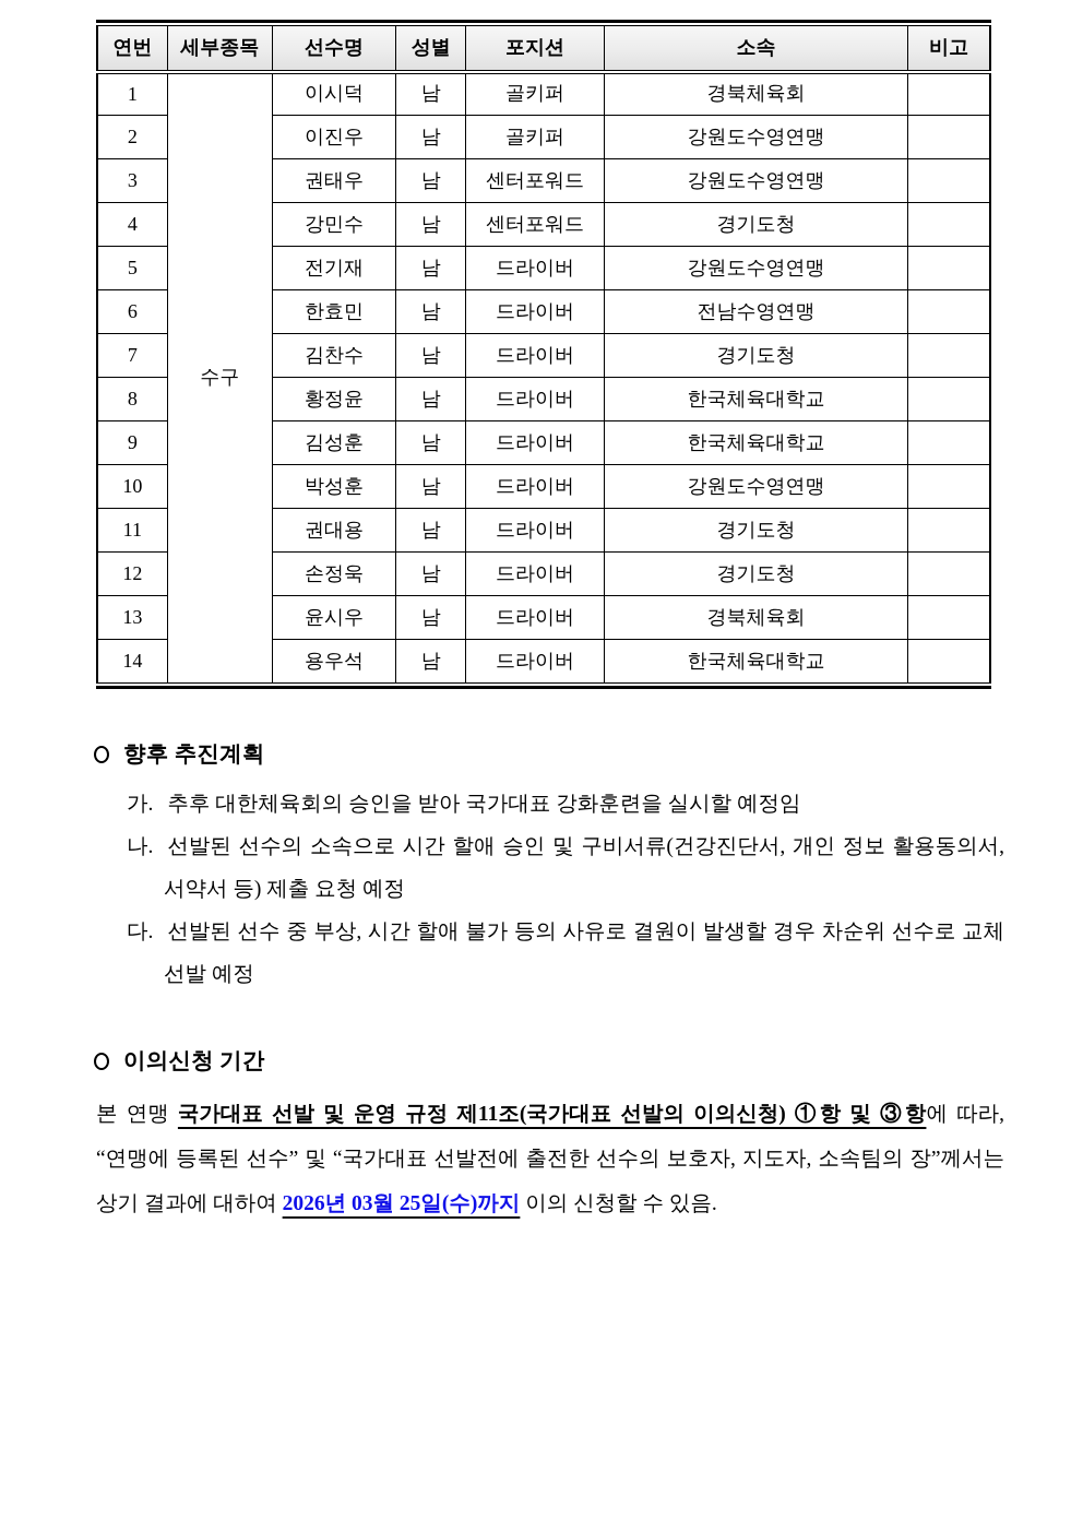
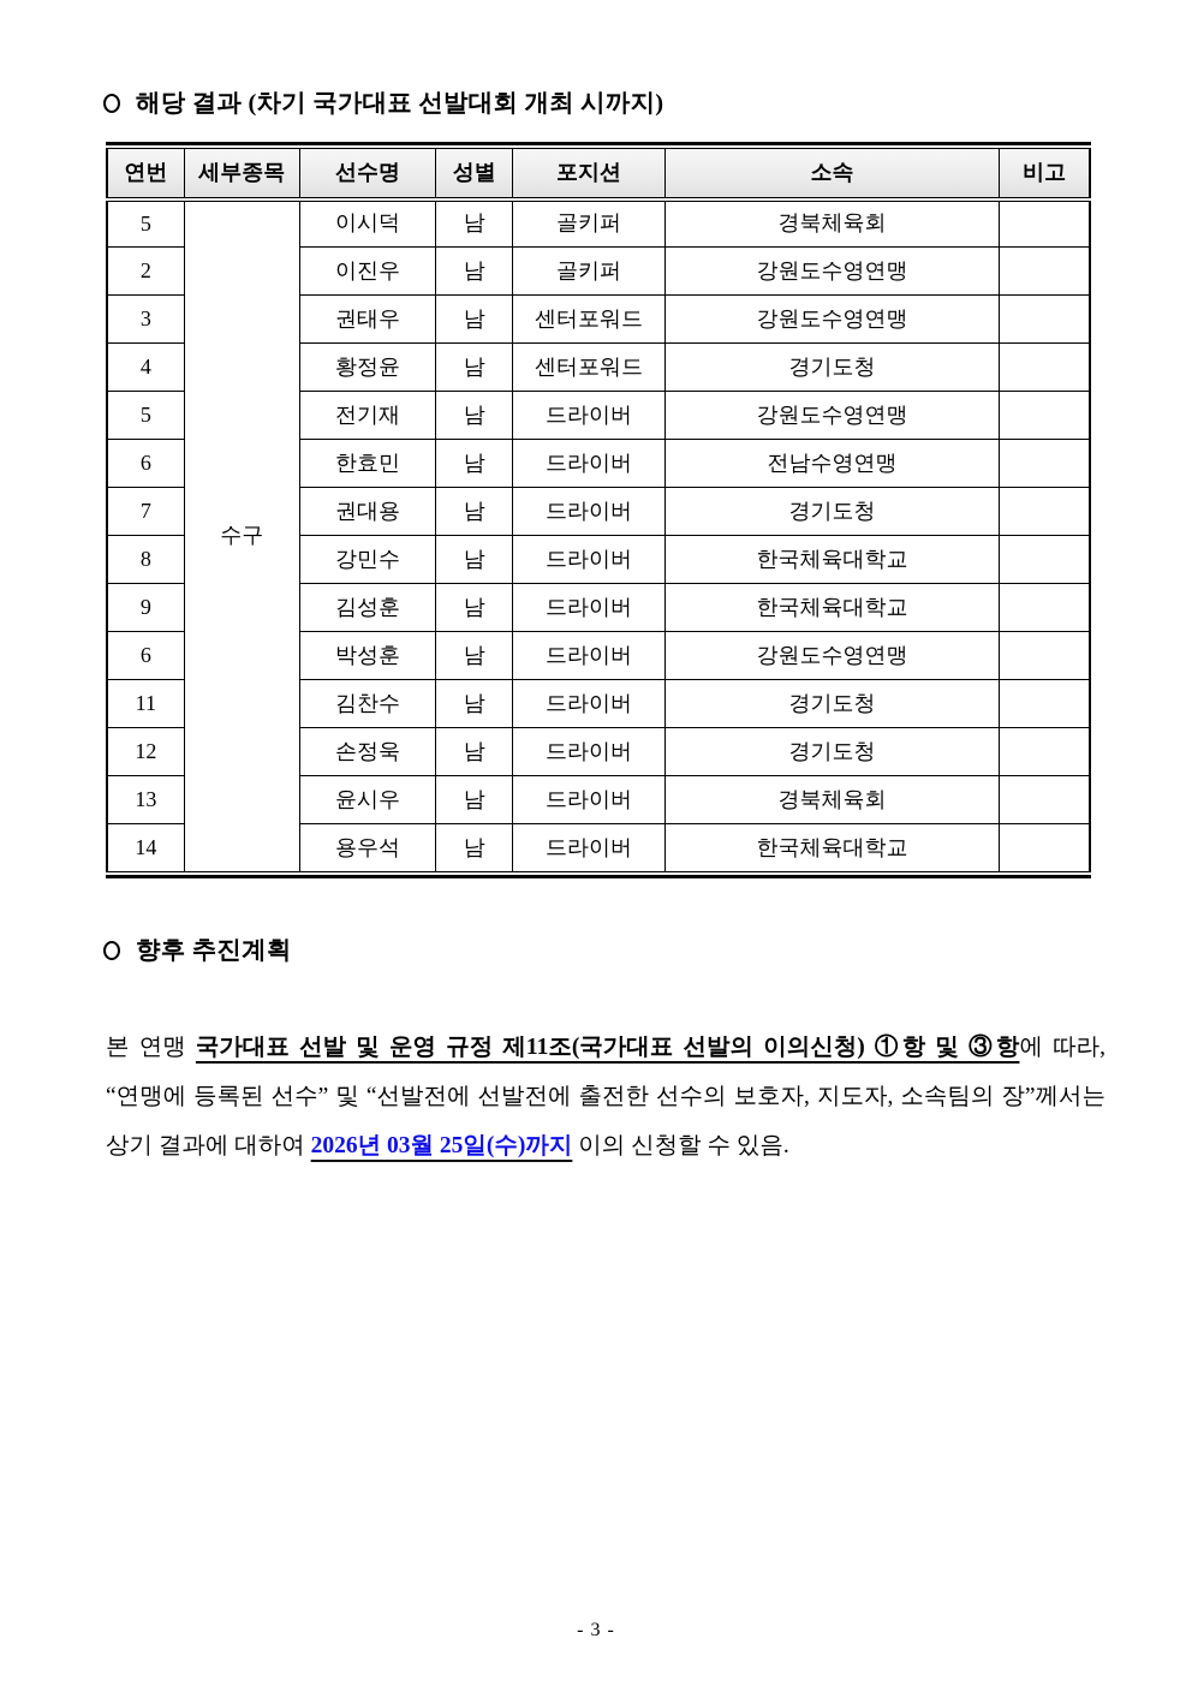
+ 해당 결과 (차기 국가대표 선발대회 개최 시까지)
  연번	세부종목	선수명	성별	포지션	소속	비고
- 1	수구	이시덕	남	골키퍼	경북체육회
+ 5	수구	이시덕	남	골키퍼	경북체육회
  2	이진우	남	골키퍼	강원도수영연맹
  3	권태우	남	센터포워드	강원도수영연맹
- 4	강민수	남	센터포워드	경기도청
+ 4	황정윤	남	센터포워드	경기도청
  5	전기재	남	드라이버	강원도수영연맹
  6	한효민	남	드라이버	전남수영연맹
- 7	김찬수	남	드라이버	경기도청
+ 7	권대용	남	드라이버	경기도청
- 8	황정윤	남	드라이버	한국체육대학교
+ 8	강민수	남	드라이버	한국체육대학교
  9	김성훈	남	드라이버	한국체육대학교
- 10	박성훈	남	드라이버	강원도수영연맹
+ 6	박성훈	남	드라이버	강원도수영연맹
- 11	권대용	남	드라이버	경기도청
+ 11	김찬수	남	드라이버	경기도청
  12	손정욱	남	드라이버	경기도청
  13	윤시우	남	드라이버	경북체육회
  14	용우석	남	드라이버	한국체육대학교
  향후 추진계획
- 가. 추후 대한체육회의 승인을 받아 국가대표 강화훈련을 실시할 예정임
- 나. 선발된 선수의 소속으로 시간 할애 승인 및 구비서류(건강진단서, 개인 정보 활용동의서, 서약서 등) 제출 요청 예정
- 다. 선발된 선수 중 부상, 시간 할애 불가 등의 사유로 결원이 발생할 경우 차순위 선수로 교체 선발 예정
- 이의신청 기간
- 본 연맹 국가대표 선발 및 운영 규정 제11조(국가대표 선발의 이의신청) ①항 및 ③항에 따라, “연맹에 등록된 선수” 및 “국가대표 선발전에 출전한 선수의 보호자, 지도자, 소속팀의 장”께서는 상기 결과에 대하여 2026년 03월 25일(수)까지 이의 신청할 수 있음.
+ 본 연맹 국가대표 선발 및 운영 규정 제11조(국가대표 선발의 이의신청) ①항 및 ③항에 따라, “연맹에 등록된 선수” 및 “선발전에 선발전에 출전한 선수의 보호자, 지도자, 소속팀의 장”께서는 상기 결과에 대하여 2026년 03월 25일(수)까지 이의 신청할 수 있음.
+ - 3 -
